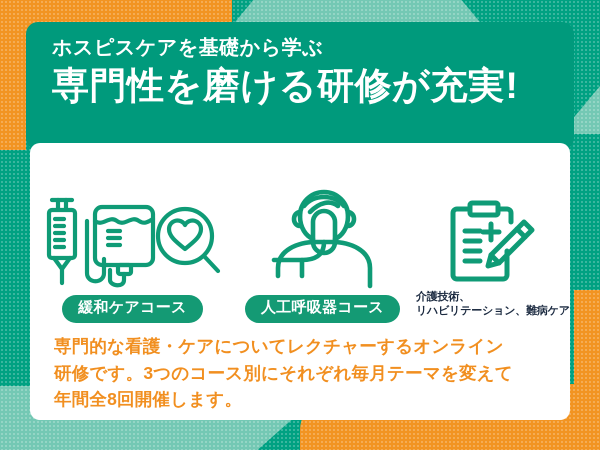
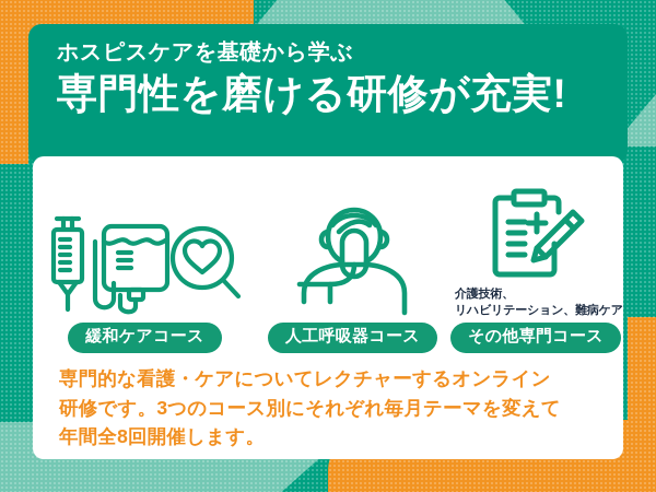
  ホスピスケアを基礎から学ぶ
  専門性を磨ける研修が充実!
  緩和ケアコース
  人工呼吸器コース
  介護技術、
  リハビリテーション、難病ケア
+ その他専門コース
  専門的な看護・ケアについてレクチャーするオンライン
  研修です。3つのコース別にそれぞれ毎月テーマを変えて
  年間全8回開催します。
